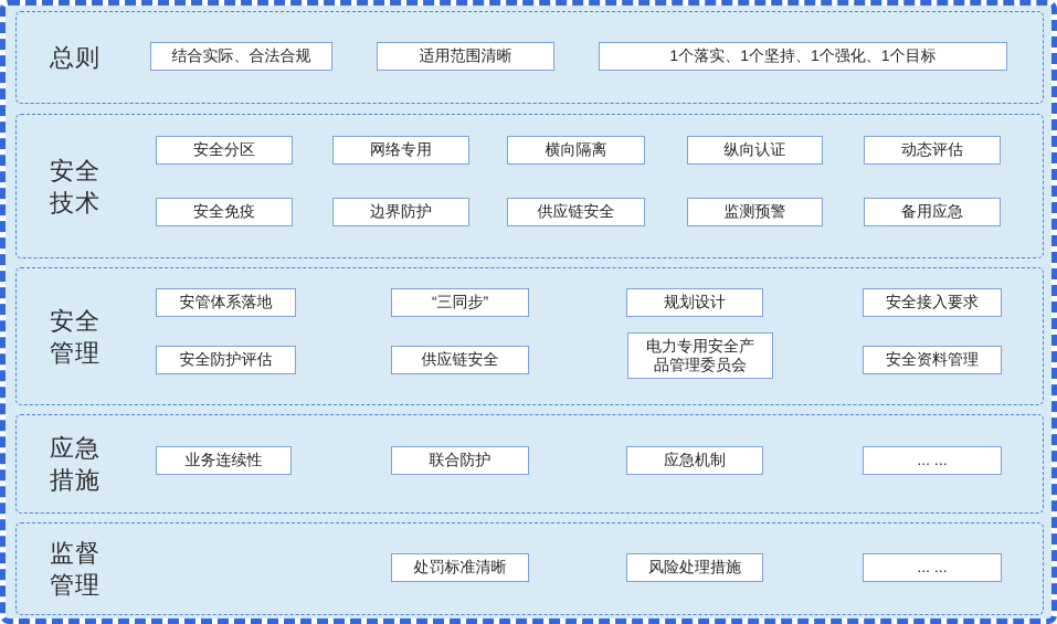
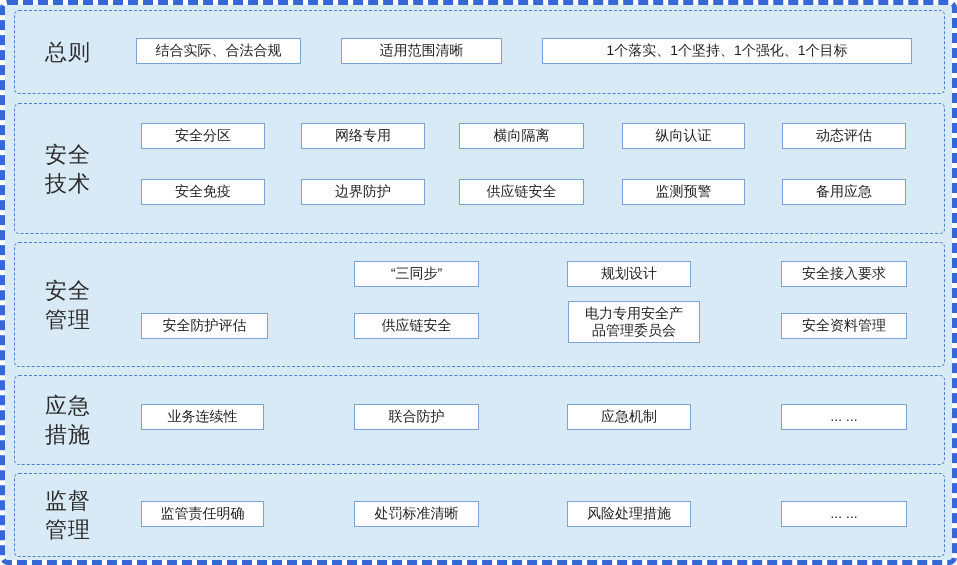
  总则
  结合实际、合法合规
  适用范围清晰
  1个落实、1个坚持、1个强化、1个目标
  安全
  技术
  安全分区
  网络专用
  横向隔离
  纵向认证
  动态评估
  安全免疫
  边界防护
  供应链安全
  监测预警
  备用应急
  安全
  管理
- 安管体系落地
  “三同步”
  规划设计
  安全接入要求
  安全防护评估
  供应链安全
  电力专用安全产
  品管理委员会
  安全资料管理
  应急
  措施
  业务连续性
  联合防护
  应急机制
  ... ...
  监督
  管理
+ 监管责任明确
  处罚标准清晰
  风险处理措施
  ... ...
